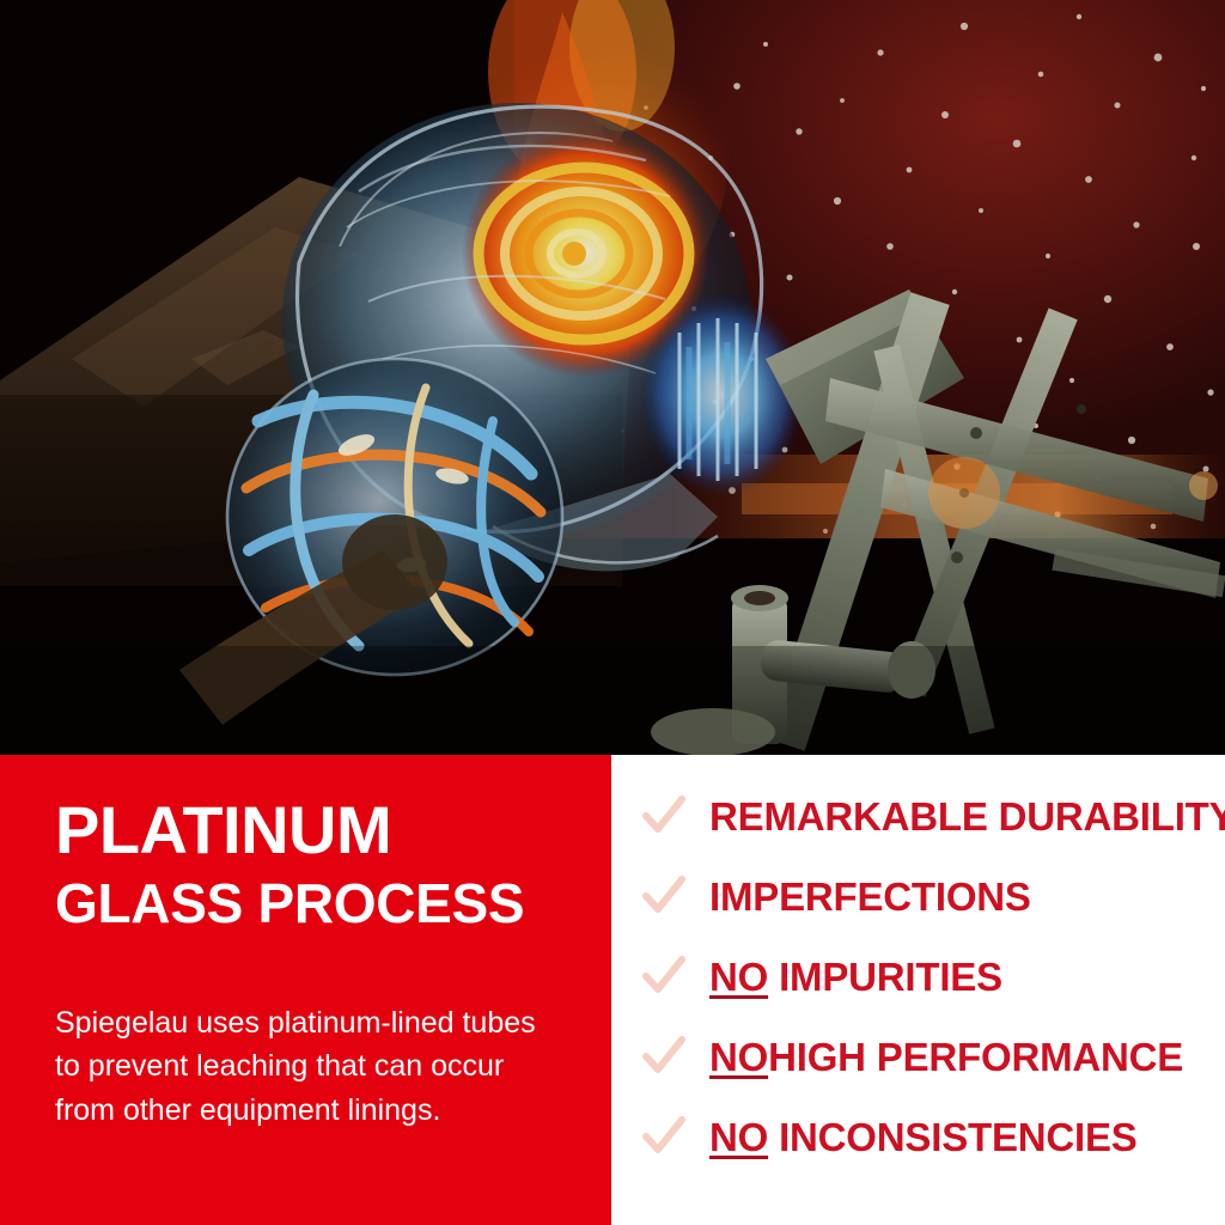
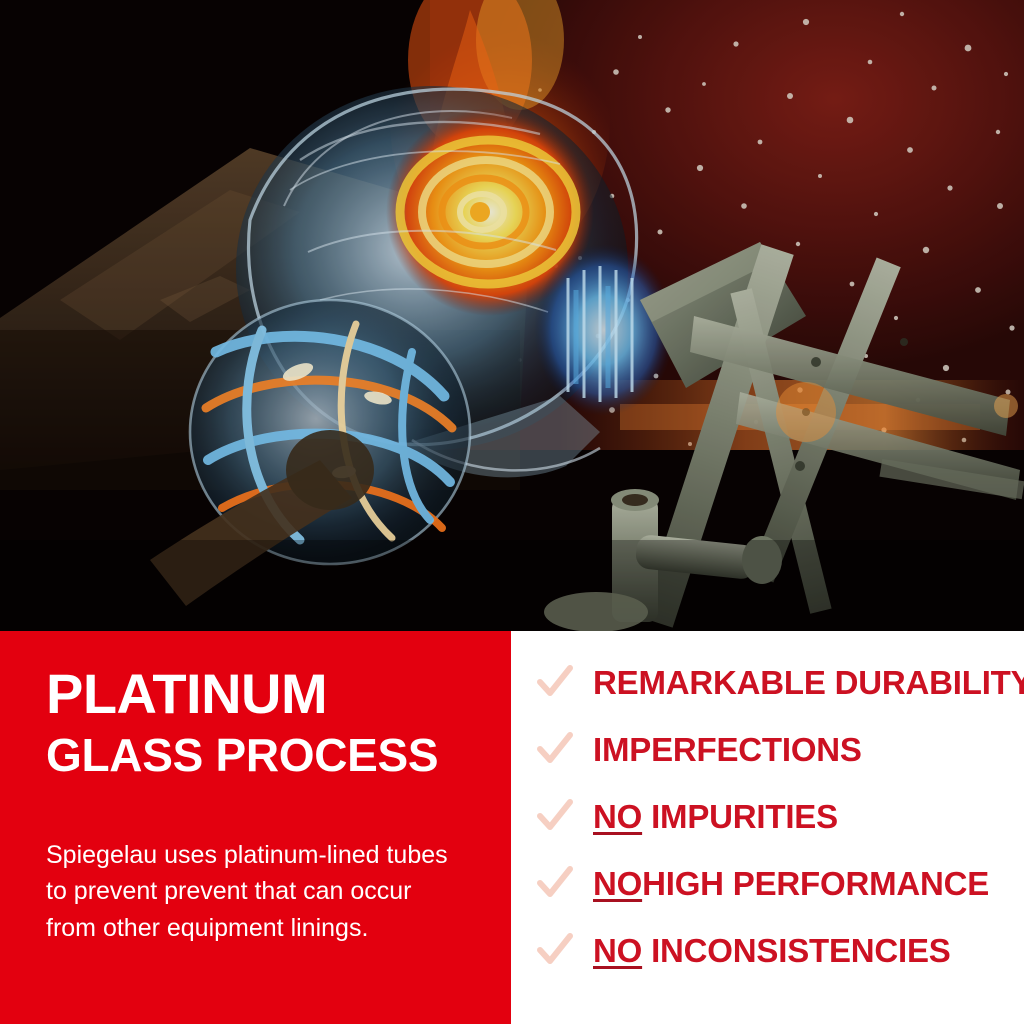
  PLATINUM
  GLASS PROCESS
  Spiegelau uses platinum-lined tubes
- to prevent leaching that can occur
+ to prevent prevent that can occur
  from other equipment linings.
  REMARKABLE DURABILITY
  IMPERFECTIONS
  NO IMPURITIES
  NOHIGH PERFORMANCE
  NO INCONSISTENCIES
